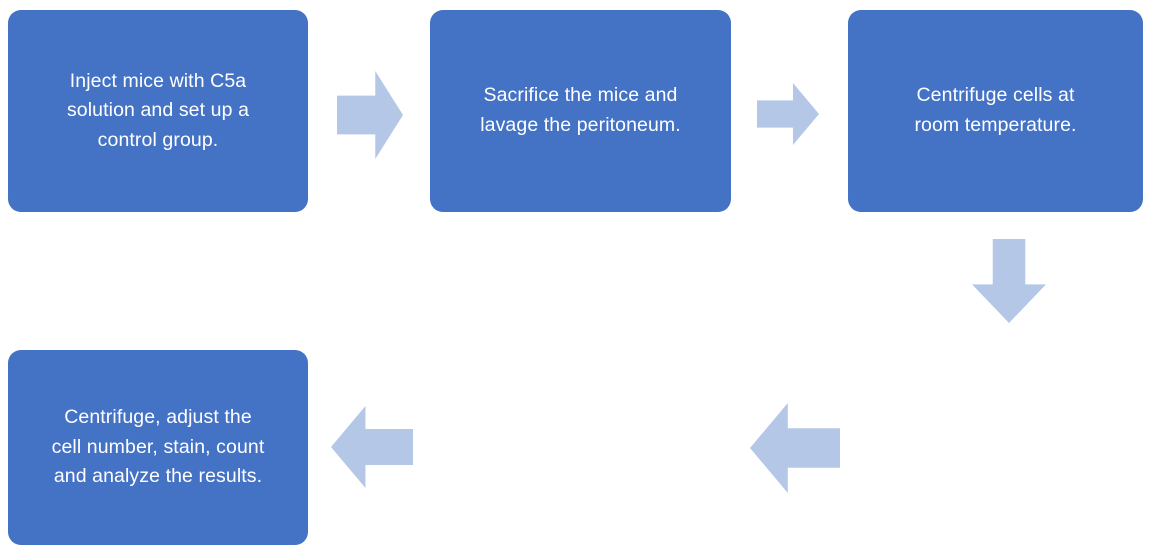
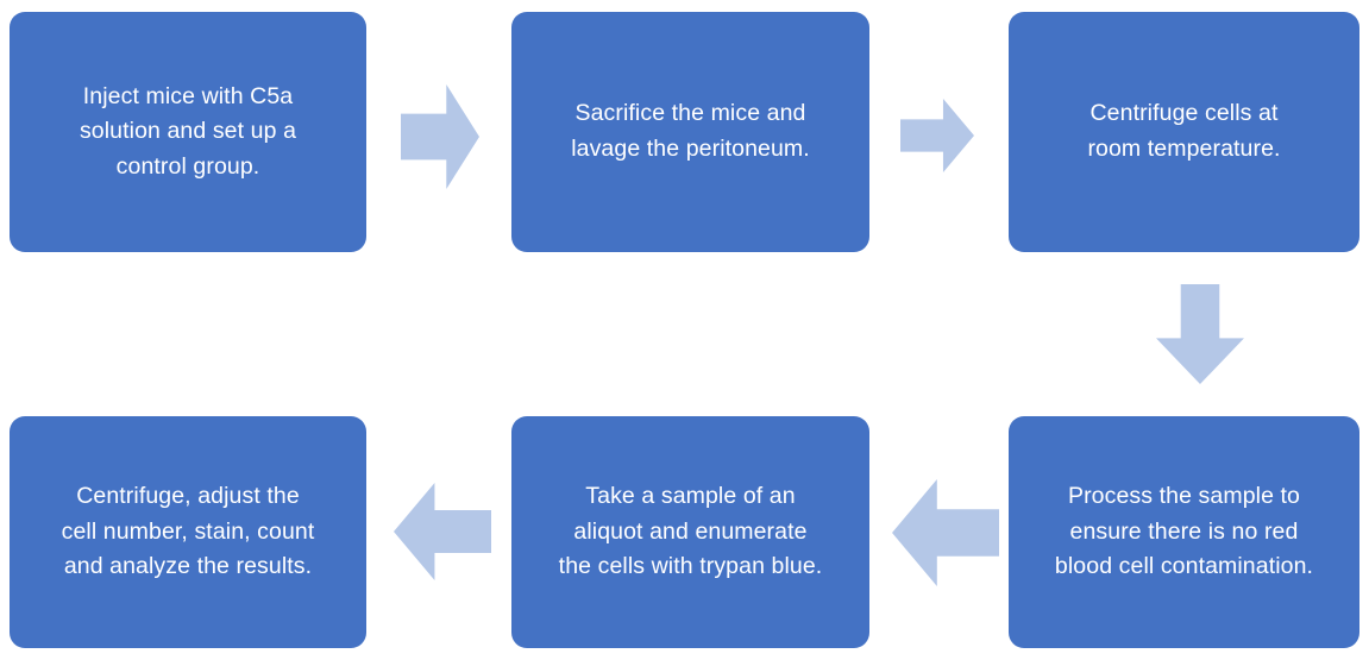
  Inject mice with C5a
  solution and set up a
  control group.
  Sacrifice the mice and
  lavage the peritoneum.
  Centrifuge cells at
  room temperature.
+ Process the sample to
+ ensure there is no red
+ blood cell contamination.
+ Take a sample of an
+ aliquot and enumerate
+ the cells with trypan blue.
  Centrifuge, adjust the
  cell number, stain, count
  and analyze the results.
